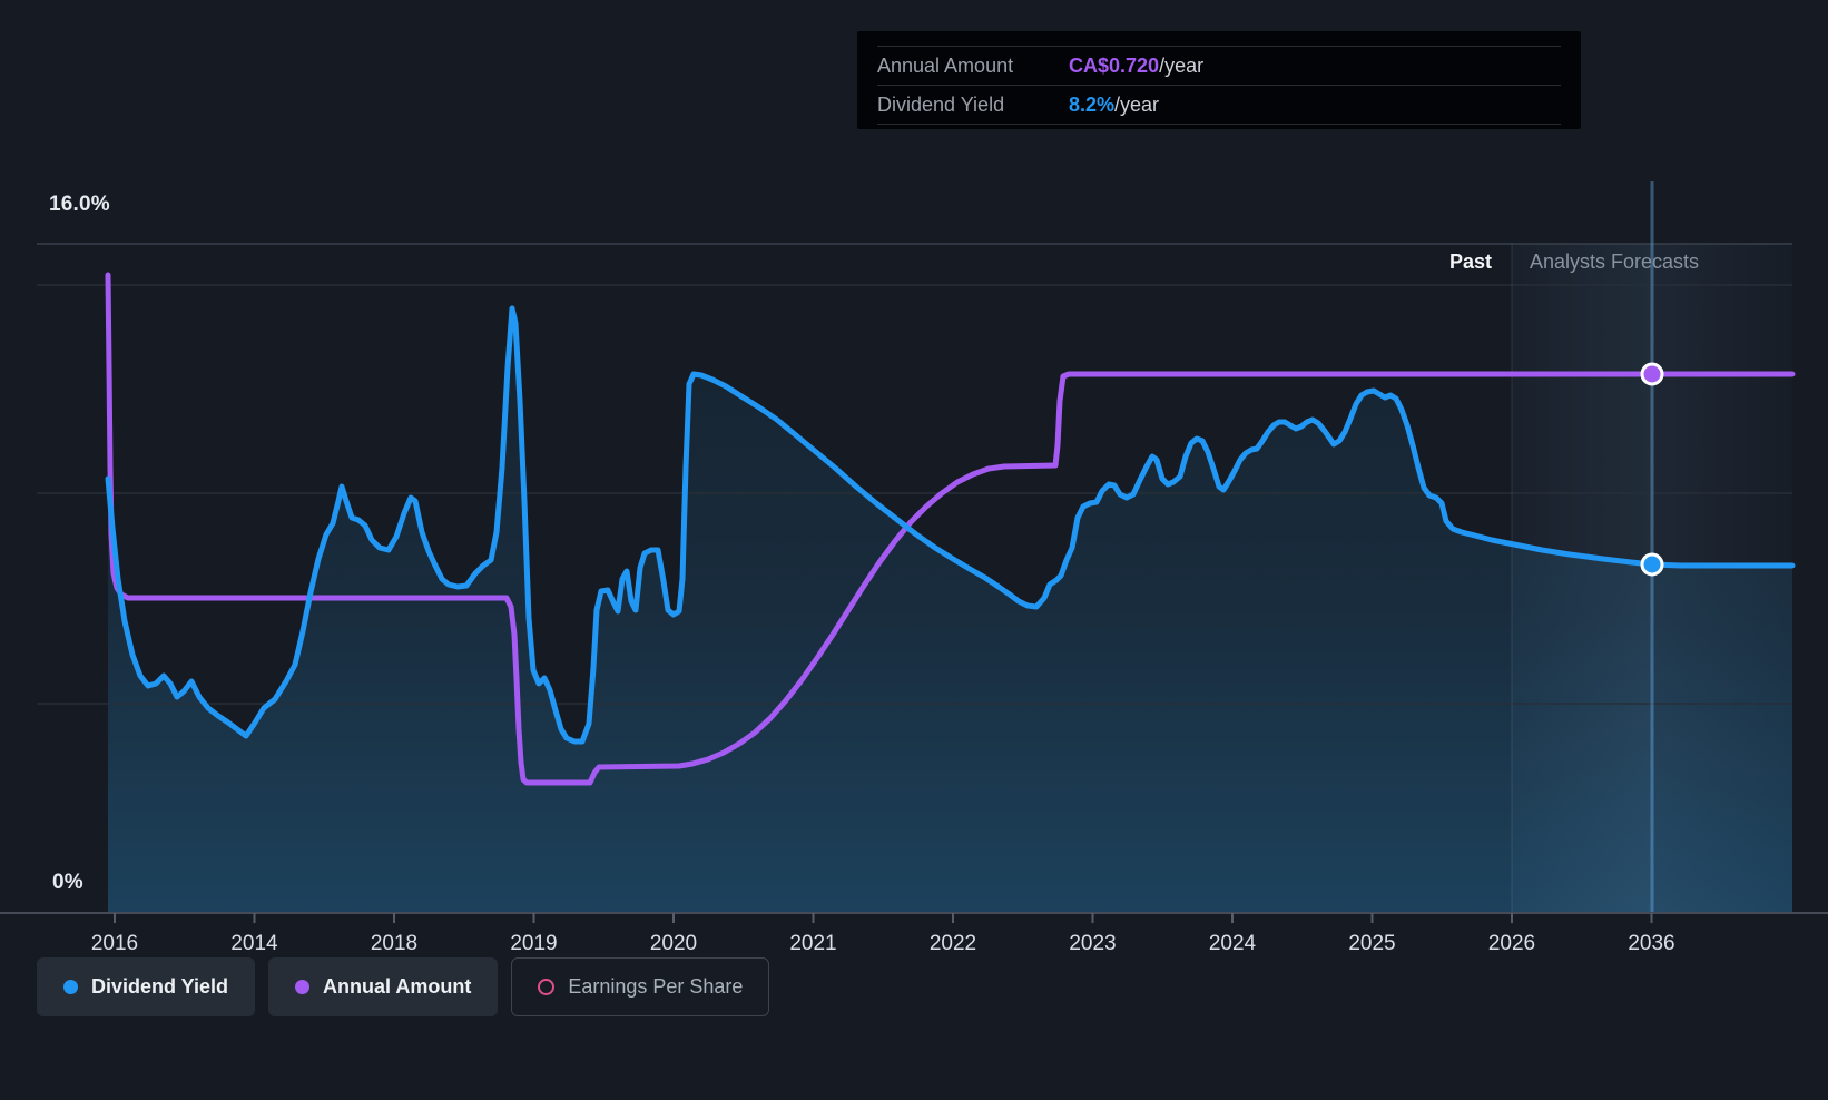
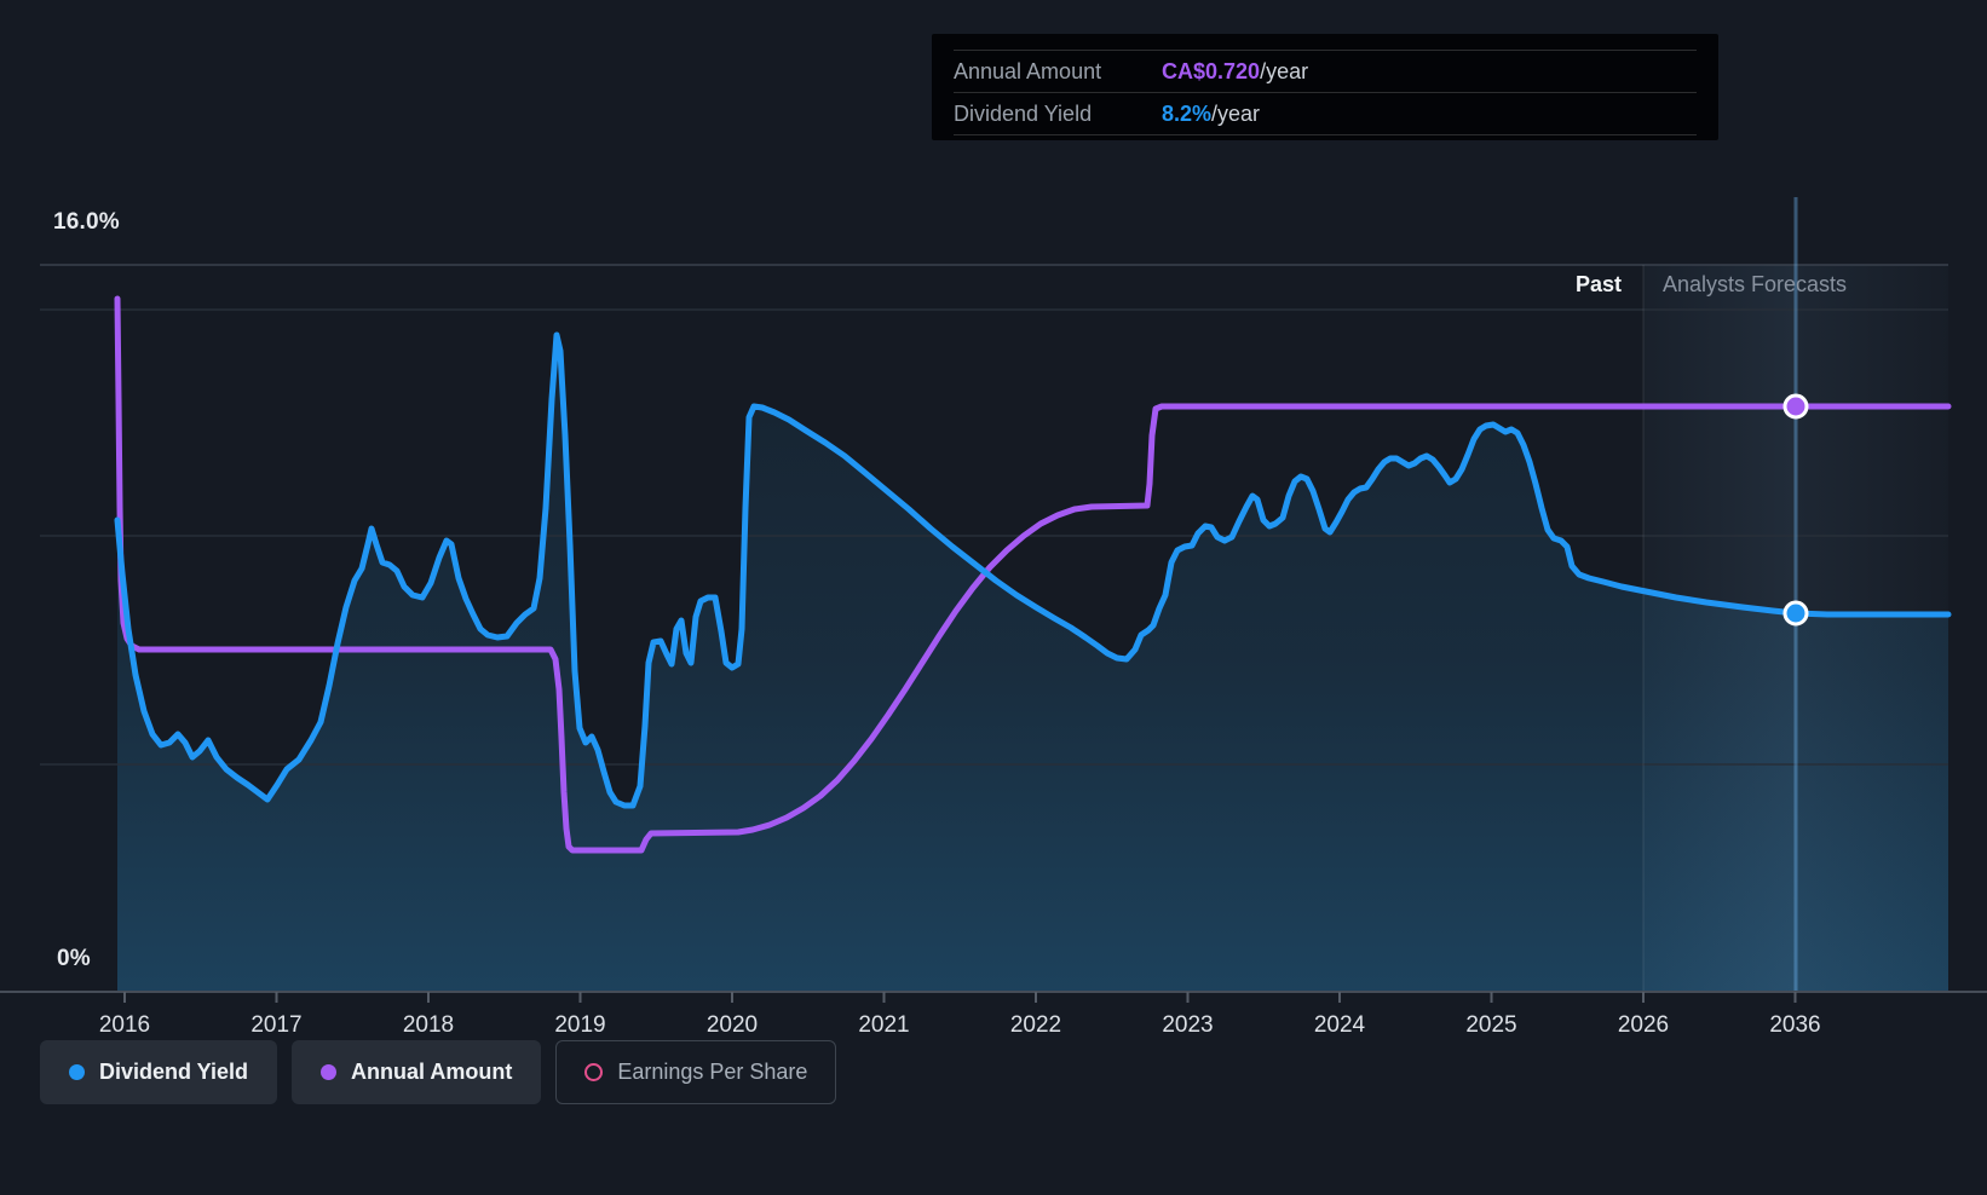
  2016
- 2014
+ 2017
  2018
  2019
  2020
  2021
  2022
  2023
  2024
  2025
  2026
  2036
  16.0%
  0%
  Past
  Analysts Forecasts
  Annual Amount
  CA$0.720
  /year
  Dividend Yield
  8.2%
  /year
  Dividend Yield
  Annual Amount
  Earnings Per Share
